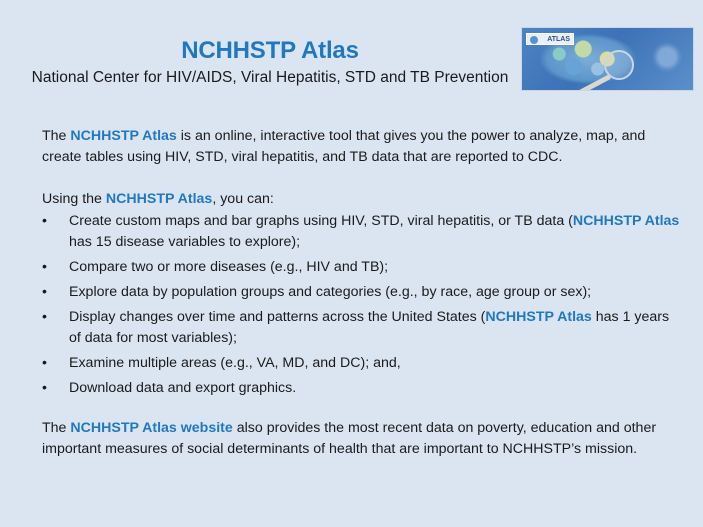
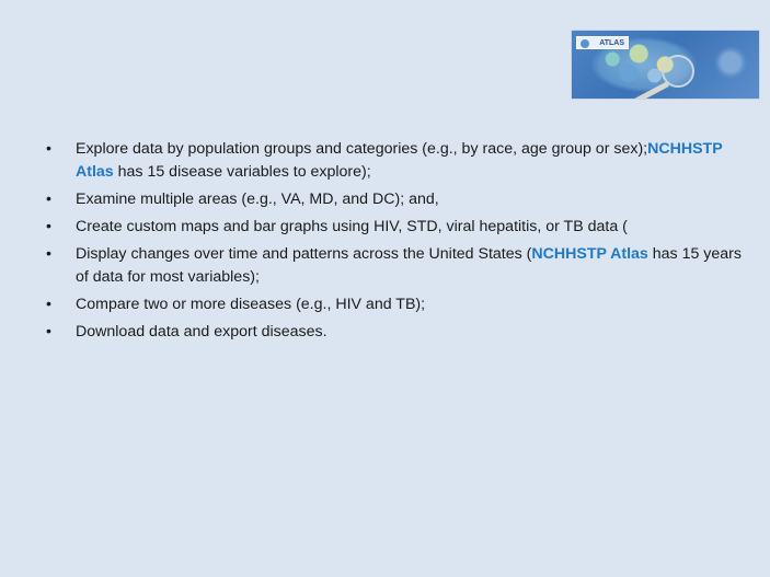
- NCHHSTP Atlas
- National Center for HIV/AIDS, Viral Hepatitis, STD and TB Prevention
- The NCHHSTP Atlas is an online, interactive tool that gives you the power to analyze, map, and create tables using HIV, STD, viral hepatitis, and TB data that are reported to CDC.
- Using the NCHHSTP Atlas, you can:
  •
- Create custom maps and bar graphs using HIV, STD, viral hepatitis, or TB data (NCHHSTP Atlas has 15 disease variables to explore);
+ Explore data by population groups and categories (e.g., by race, age group or sex);NCHHSTP Atlas has 15 disease variables to explore);
  •
- Compare two or more diseases (e.g., HIV and TB);
+ Examine multiple areas (e.g., VA, MD, and DC); and,
  •
- Explore data by population groups and categories (e.g., by race, age group or sex);
+ Create custom maps and bar graphs using HIV, STD, viral hepatitis, or TB data (
  •
- Display changes over time and patterns across the United States (NCHHSTP Atlas has 1 years of data for most variables);
+ Display changes over time and patterns across the United States (NCHHSTP Atlas has 15 years of data for most variables);
  •
- Examine multiple areas (e.g., VA, MD, and DC); and,
+ Compare two or more diseases (e.g., HIV and TB);
  •
- Download data and export graphics.
+ Download data and export diseases.
- The NCHHSTP Atlas website also provides the most recent data on poverty, education and other important measures of social determinants of health that are important to NCHHSTP’s mission.
